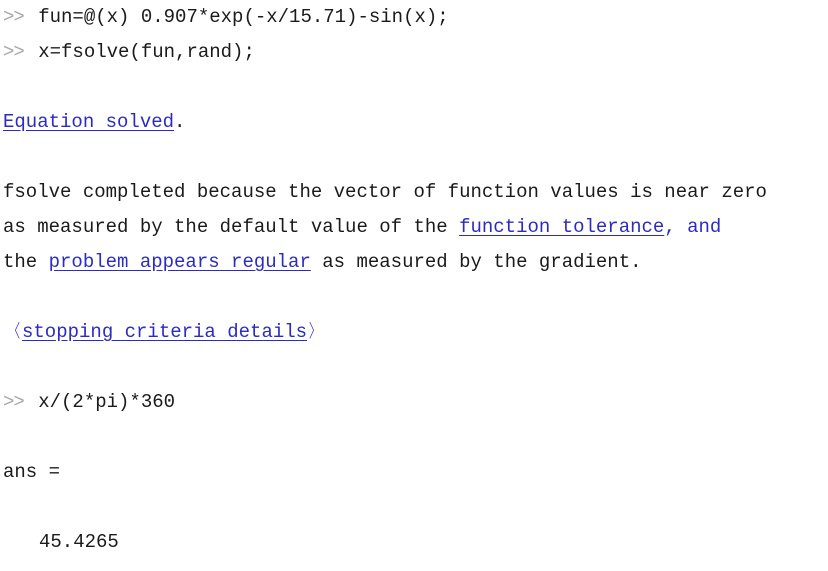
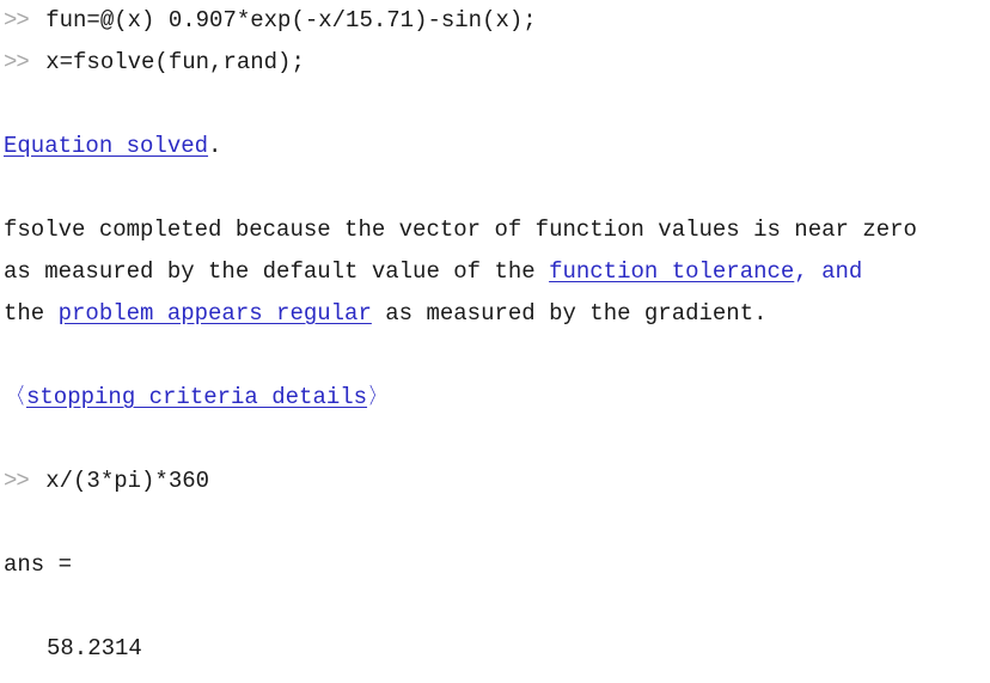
  >> fun=@(x) 0.907*exp(-x/15.71)-sin(x);
  >> x=fsolve(fun,rand);
  Equation solved.
  fsolve completed because the vector of function values is near zero
  as measured by the default value of the function tolerance, and
  the problem appears regular as measured by the gradient.
  〈stopping criteria details〉
- >> x/(2*pi)*360
+ >> x/(3*pi)*360
  ans =
- 45.4265
+ 58.2314
